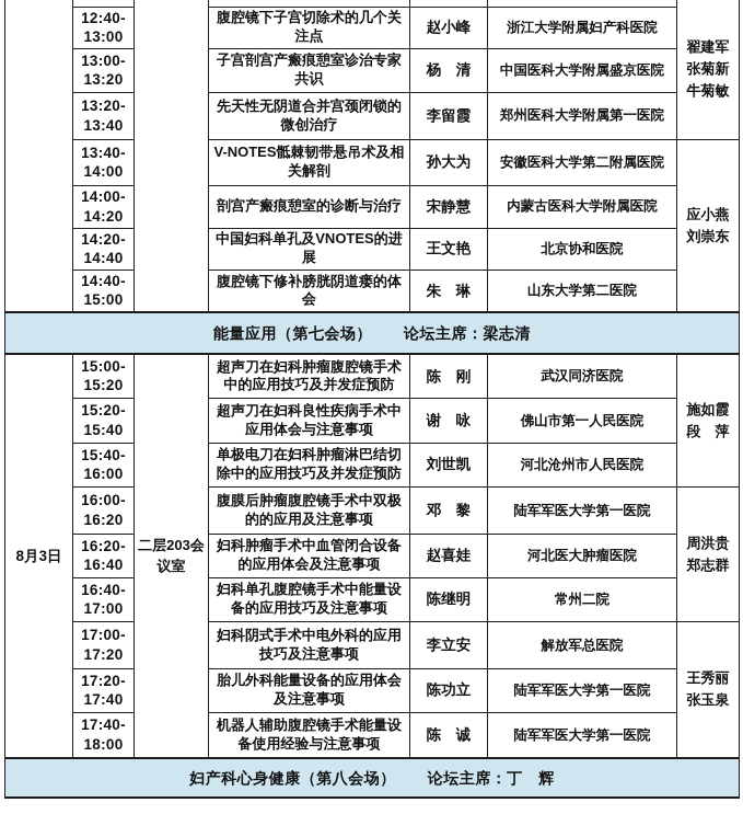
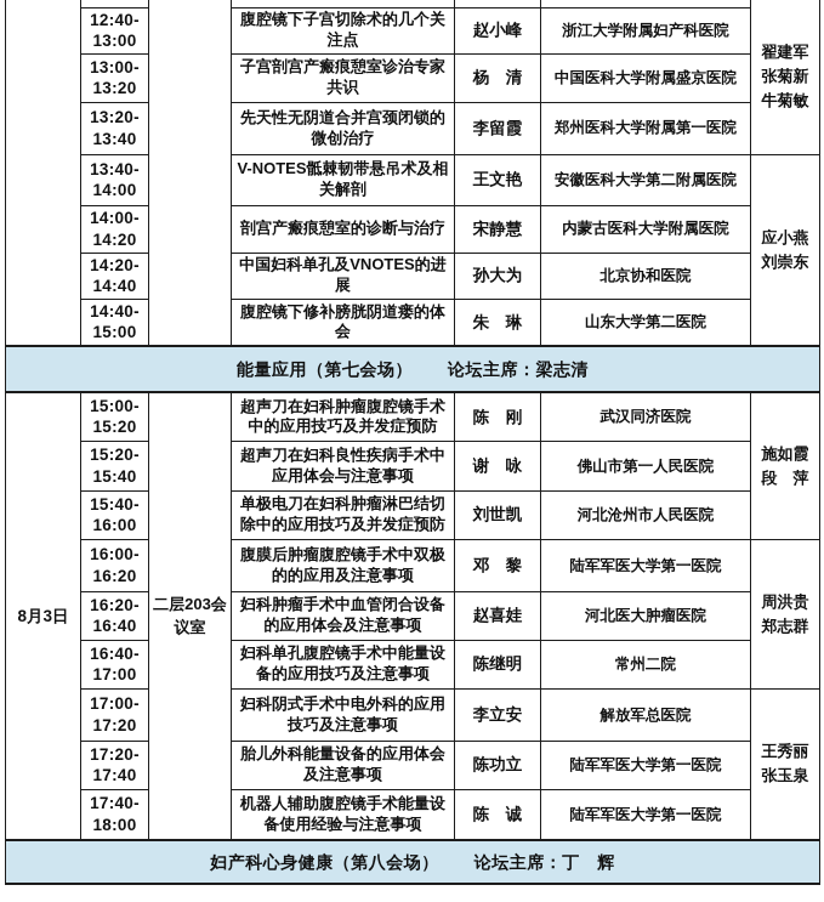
  						翟建军 张菊新 牛菊敏
  12:40- 13:00	腹腔镜下子宫切除术的几个关注点	赵小峰	浙江大学附属妇产科医院
  13:00- 13:20	子宫剖宫产瘢痕憩室诊治专家共识	杨 清	中国医科大学附属盛京医院
  13:20- 13:40	先天性无阴道合并宫颈闭锁的微创治疗	李留霞	郑州医科大学附属第一医院
- 13:40- 14:00	V-NOTES骶棘韧带悬吊术及相关解剖	孙大为	安徽医科大学第二附属医院	应小燕 刘崇东
+ 13:40- 14:00	V-NOTES骶棘韧带悬吊术及相关解剖	王文艳	安徽医科大学第二附属医院	应小燕 刘崇东
  14:00- 14:20	剖宫产瘢痕憩室的诊断与治疗	宋静慧	内蒙古医科大学附属医院
- 14:20- 14:40	中国妇科单孔及VNOTES的进展	王文艳	北京协和医院
+ 14:20- 14:40	中国妇科单孔及VNOTES的进展	孙大为	北京协和医院
  14:40- 15:00	腹腔镜下修补膀胱阴道瘘的体会	朱 琳	山东大学第二医院
  能量应用（第七会场） 论坛主席：梁志清
  8月3日	15:00- 15:20	二层203会议室	超声刀在妇科肿瘤腹腔镜手术中的应用技巧及并发症预防	陈 刚	武汉同济医院	施如霞 段 萍
  15:20- 15:40	超声刀在妇科良性疾病手术中应用体会与注意事项	谢 咏	佛山市第一人民医院
  15:40- 16:00	单极电刀在妇科肿瘤淋巴结切除中的应用技巧及并发症预防	刘世凯	河北沧州市人民医院
  16:00- 16:20	腹膜后肿瘤腹腔镜手术中双极的的应用及注意事项	邓 黎	陆军军医大学第一医院	周洪贵 郑志群
  16:20- 16:40	妇科肿瘤手术中血管闭合设备的应用体会及注意事项	赵喜娃	河北医大肿瘤医院
  16:40- 17:00	妇科单孔腹腔镜手术中能量设备的应用技巧及注意事项	陈继明	常州二院
  17:00- 17:20	妇科阴式手术中电外科的应用技巧及注意事项	李立安	解放军总医院	王秀丽 张玉泉
  17:20- 17:40	胎儿外科能量设备的应用体会及注意事项	陈功立	陆军军医大学第一医院
  17:40- 18:00	机器人辅助腹腔镜手术能量设备使用经验与注意事项	陈 诚	陆军军医大学第一医院
  妇产科心身健康（第八会场） 论坛主席：丁 辉
